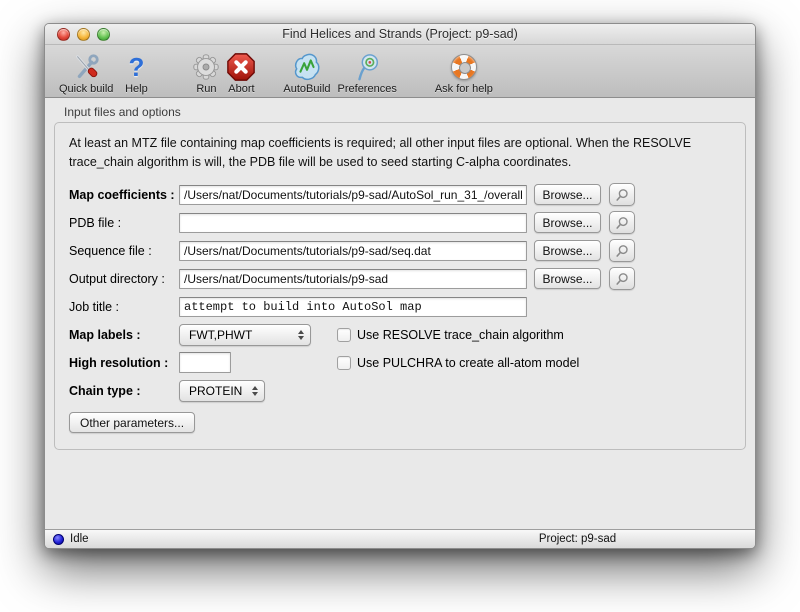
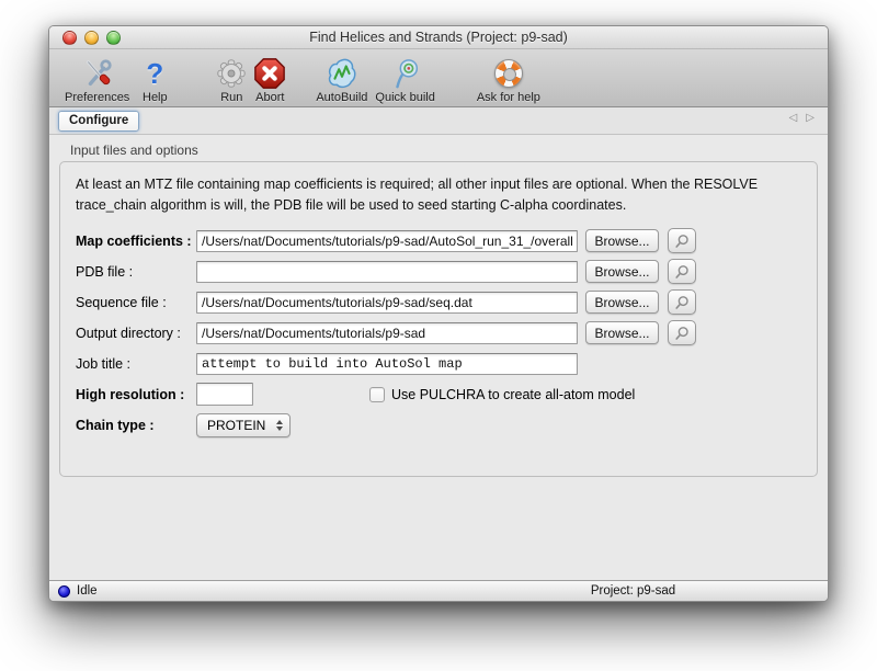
  Find Helices and Strands (Project: p9-sad)
- Quick build
+ Preferences
  ?
  Help
  Run
  Abort
  AutoBuild
- Preferences
+ Quick build
  Ask for help
+ Configure
+ ◁
+ ▷
  Input files and options
  At least an MTZ file containing map coefficients is required; all other input files are optional. When the RESOLVE trace_chain algorithm is will, the PDB file will be used to seed starting C-alpha coordinates.
  Map coefficients :
  Browse...
  PDB file :
  Browse...
  Sequence file :
  /Users/nat/Documents/tutorials/p9-sad/seq.dat
  Browse...
  Output directory :
  /Users/nat/Documents/tutorials/p9-sad
  Browse...
  Job title :
  attempt to build into AutoSol map
- Map labels :
- FWT,PHWT
- Use RESOLVE trace_chain algorithm
  High resolution :
  Use PULCHRA to create all-atom model
  Chain type :
  PROTEIN
- Other parameters...
  Idle
  Project: p9-sad
